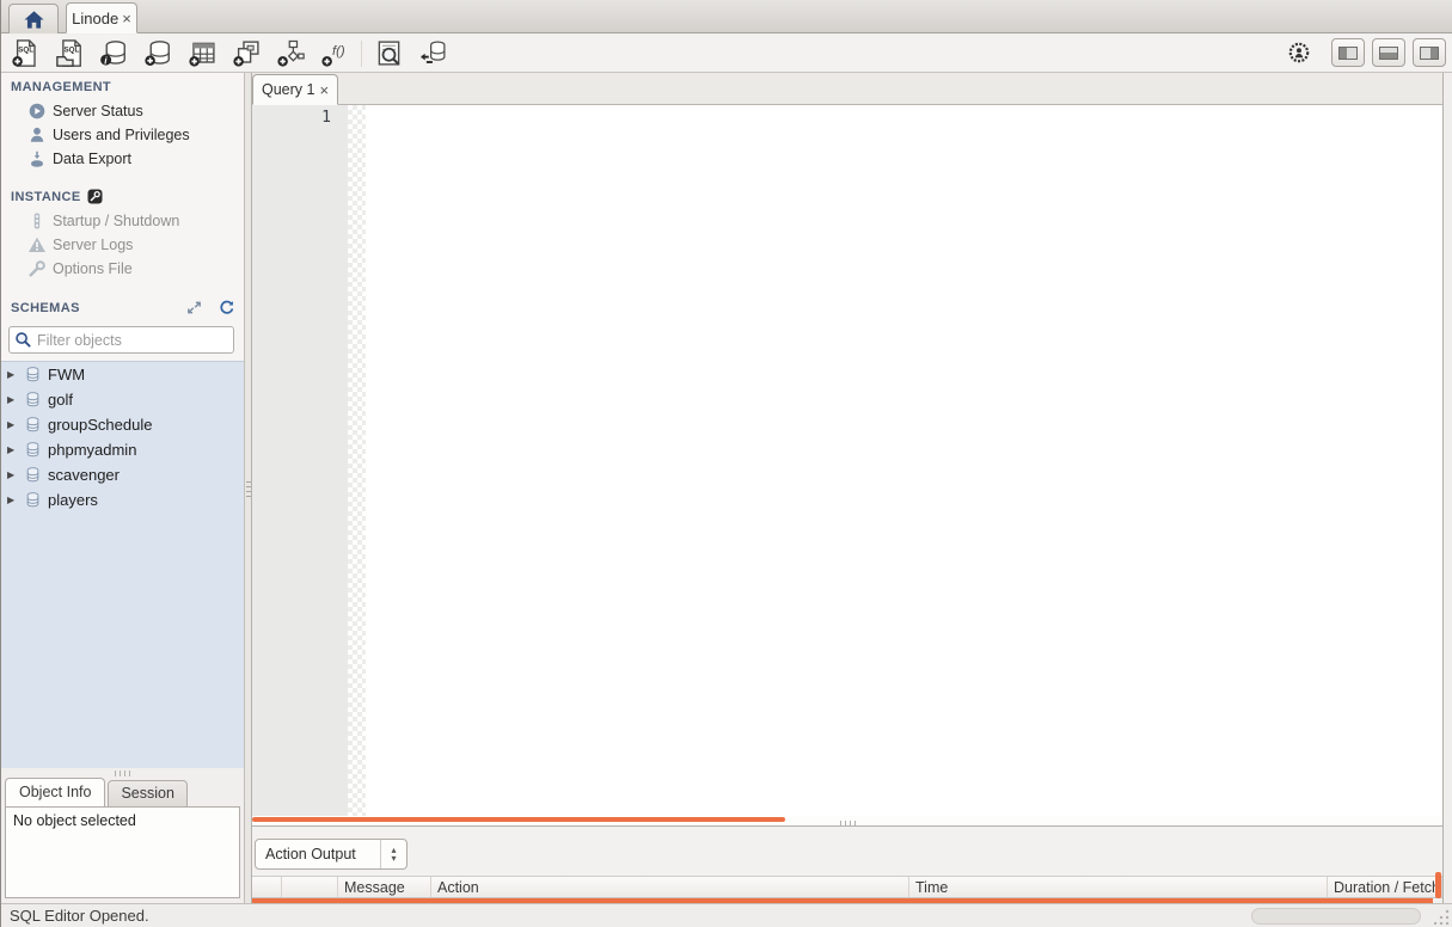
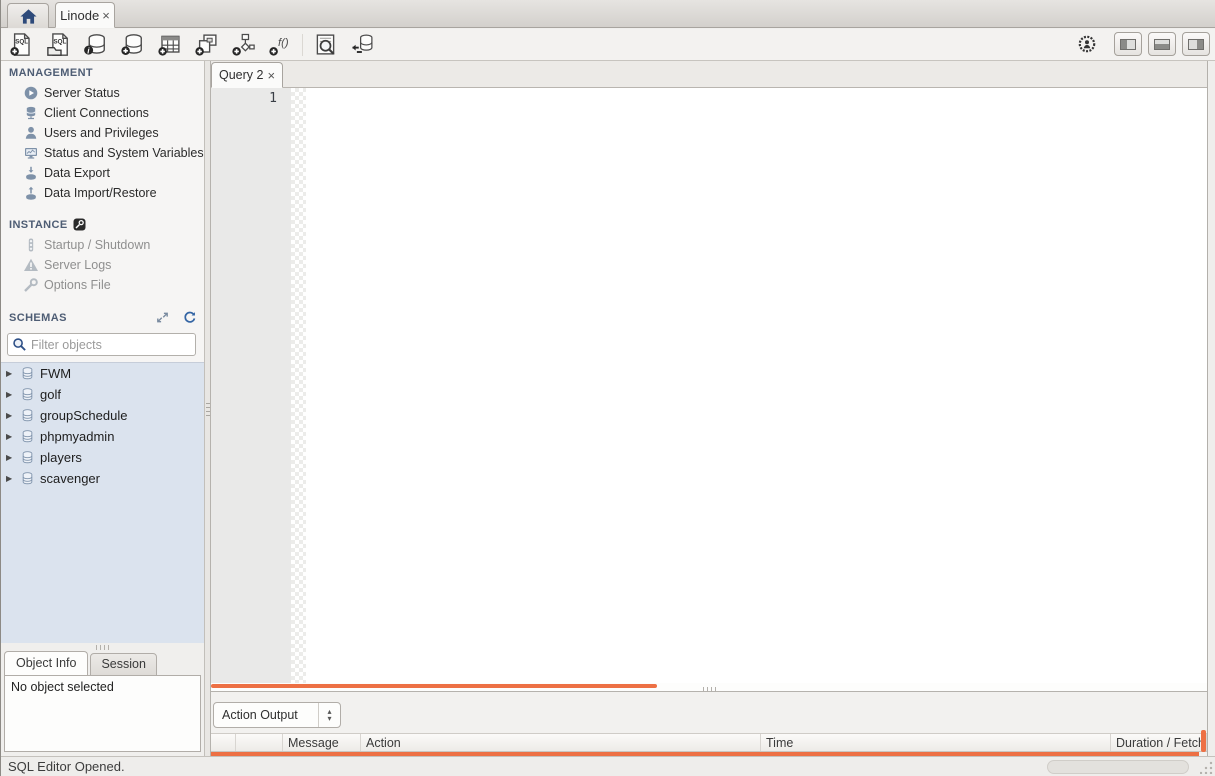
  Linode
  ×
  i
  f()
  MANAGEMENT
  Server Status
+ Client Connections
  Users and Privileges
+ Status and System Variables
  Data Export
+ Data Import/Restore
  INSTANCE
  Startup / Shutdown
  Server Logs
  Options File
  SCHEMAS
  Filter objects
  ▶
  FWM
  ▶
  golf
  ▶
  groupSchedule
  ▶
  phpmyadmin
  ▶
- scavenger
+ players
  ▶
- players
+ scavenger
  Object Info
  Session
  No object selected
- Query 1
+ Query 2
  ×
  1
  Action Output
  ▴
  ▾
  Message
  Action
  Time
  Duration / Fetc
  SQL Editor Opened.
